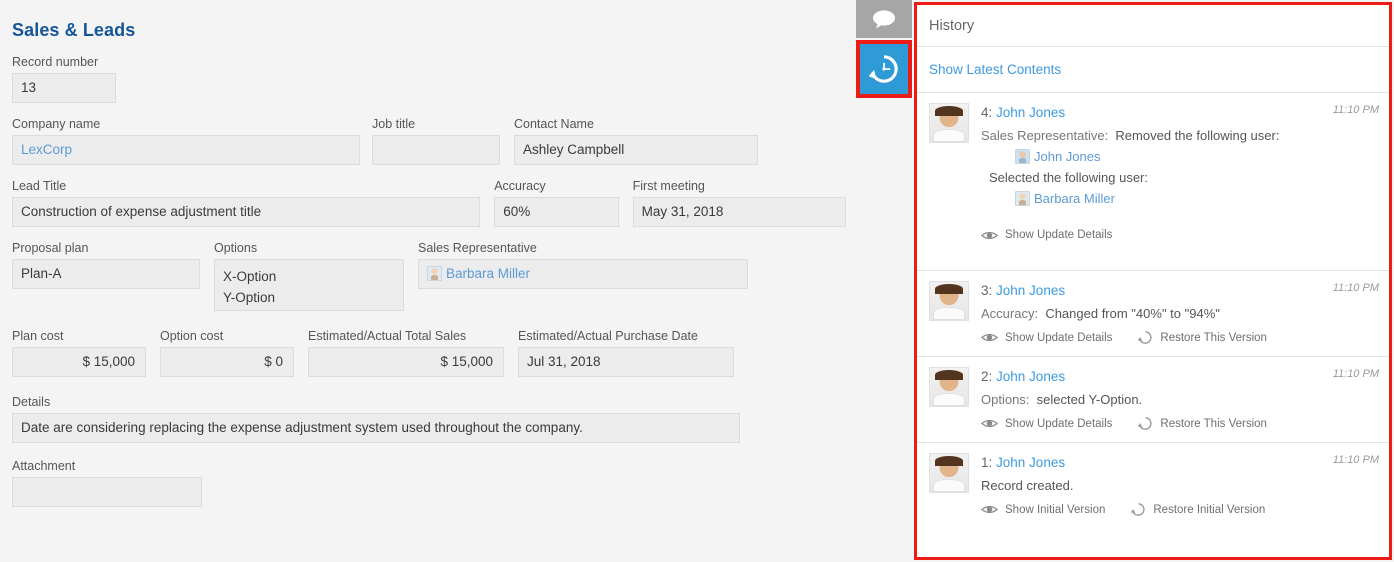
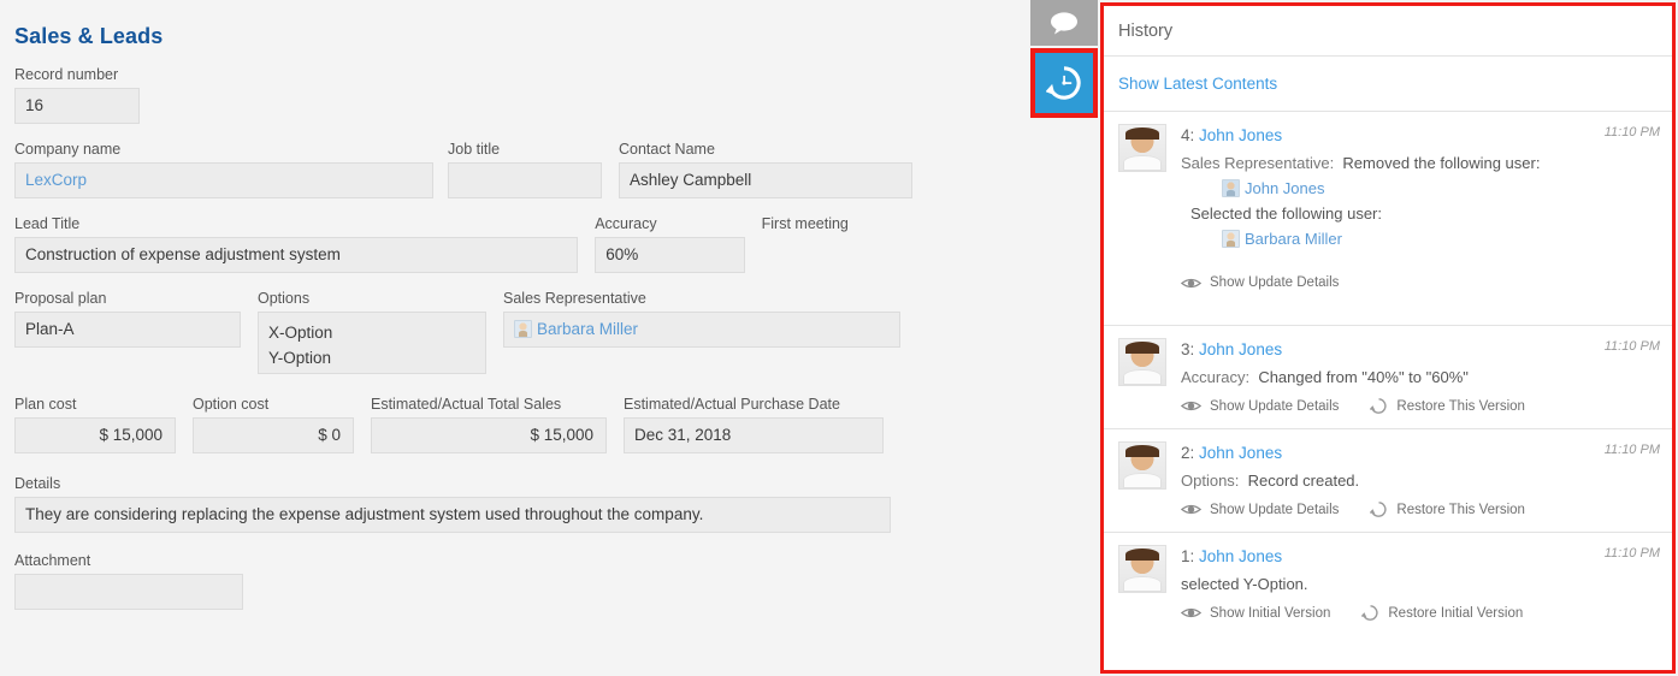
  Sales & Leads
  Record number
- 13
+ 16
  Company name
  LexCorp
  Job title
  Contact Name
  Ashley Campbell
  Lead Title
- Construction of expense adjustment title
+ Construction of expense adjustment system
  Accuracy
  60%
  First meeting
- May 31, 2018
  Proposal plan
  Plan-A
  Options
  X-Option
  Y-Option
  Sales Representative
  Barbara Miller
  Plan cost
  $ 15,000
  Option cost
  $ 0
  Estimated/Actual Total Sales
  $ 15,000
  Estimated/Actual Purchase Date
- Jul 31, 2018
+ Dec 31, 2018
  Details
- Date are considering replacing the expense adjustment system used throughout the company.
+ They are considering replacing the expense adjustment system used throughout the company.
  Attachment
  History
  Show Latest Contents
  11:10 PM
  4: John Jones
  Sales Representative: Removed the following user:
  John Jones
  Selected the following user:
  Barbara Miller
  Show Update Details
  11:10 PM
  3: John Jones
- Accuracy: Changed from "40%" to "94%"
+ Accuracy: Changed from "40%" to "60%"
  Show Update Details
  Restore This Version
  11:10 PM
  2: John Jones
- Options: selected Y-Option.
+ Options: Record created.
  Show Update Details
  Restore This Version
  11:10 PM
  1: John Jones
- Record created.
+ selected Y-Option.
  Show Initial Version
  Restore Initial Version
